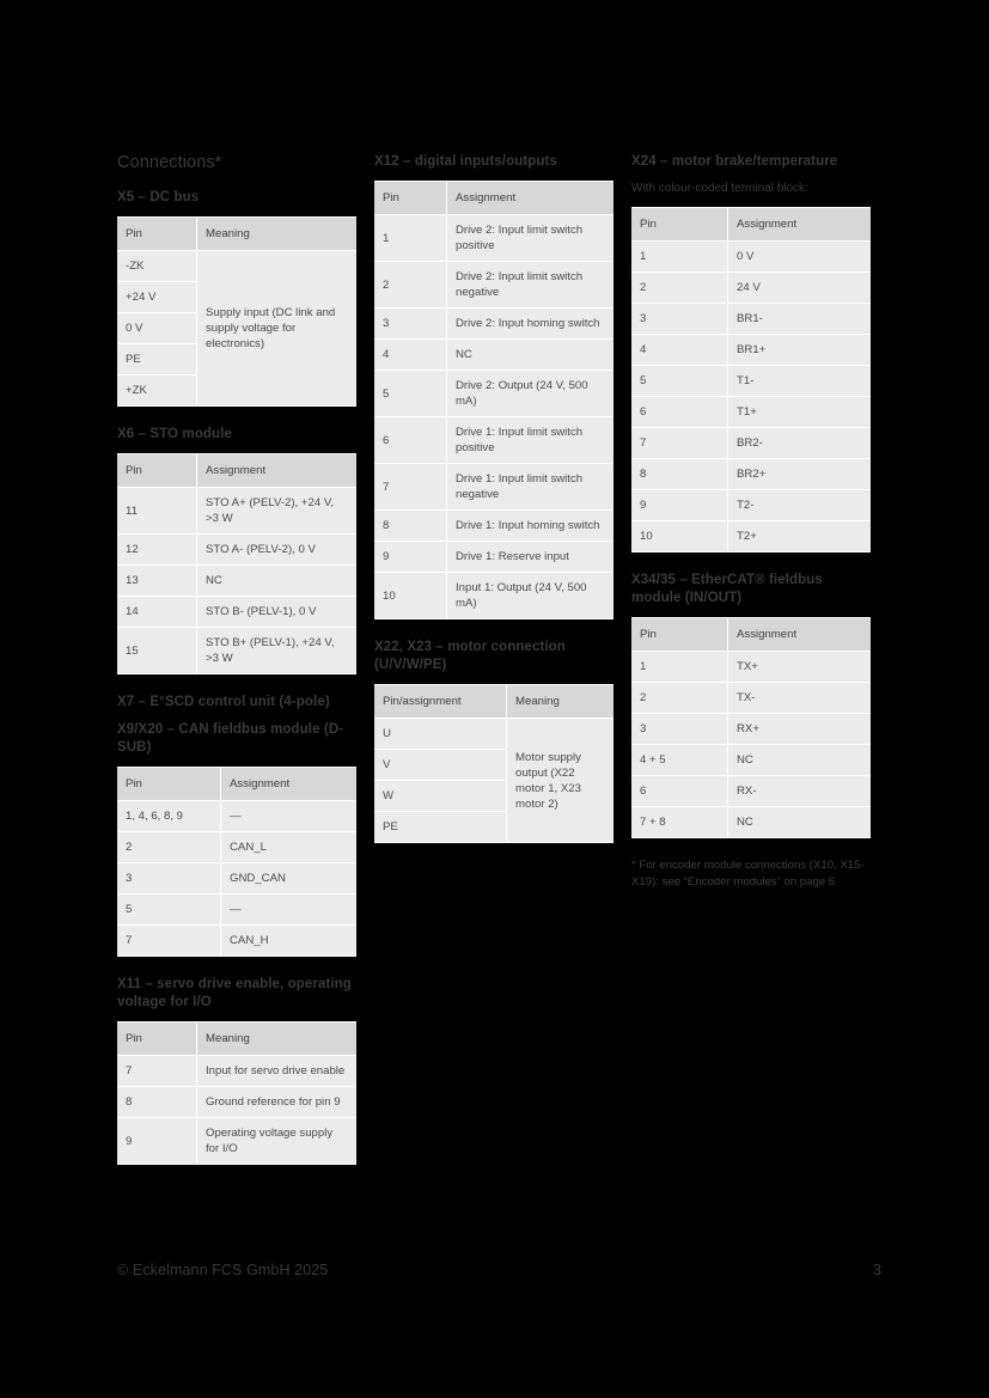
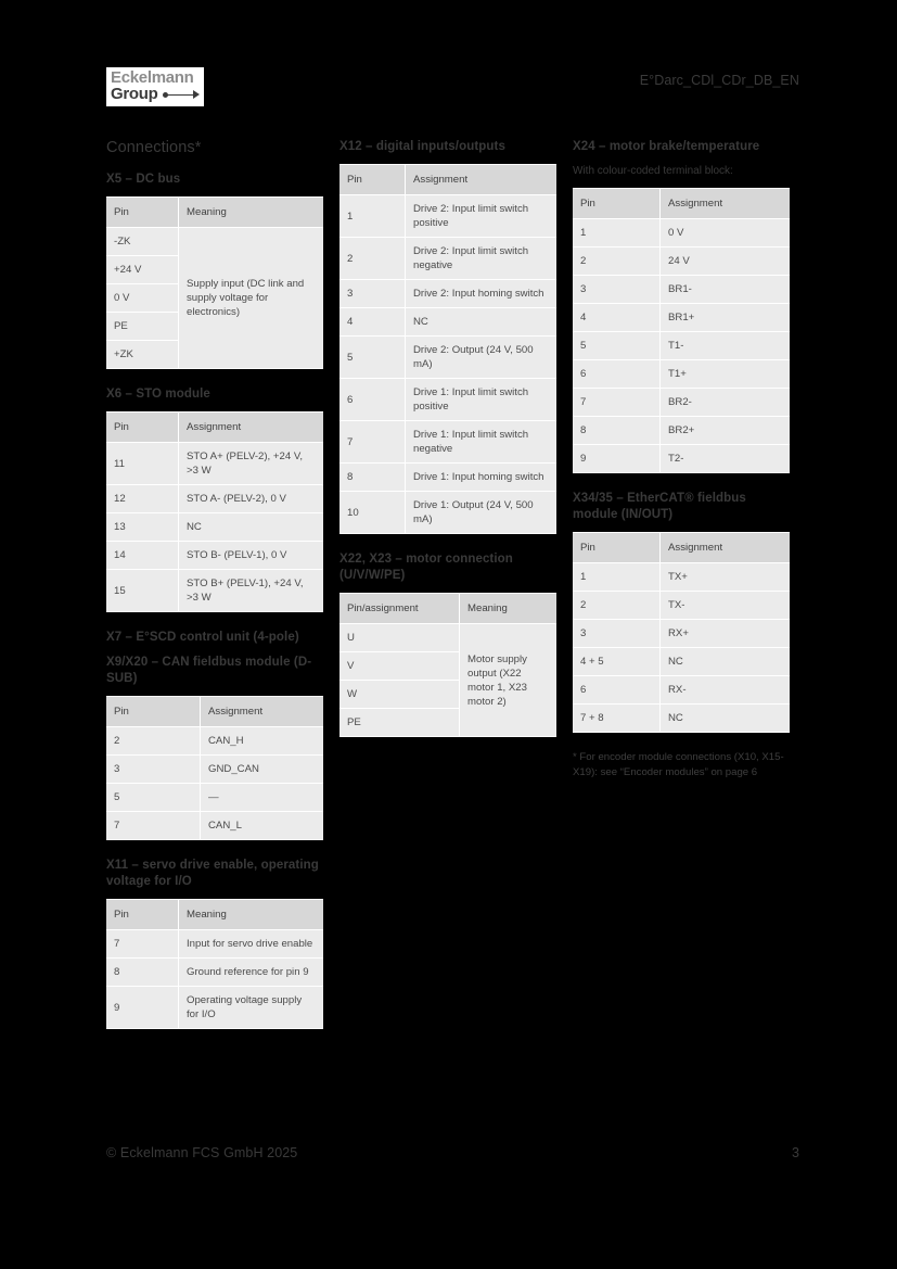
+ Eckelmann
+ Group
+ E°Darc_CDl_CDr_DB_EN
  Connections*
  X5 – DC bus
  Pin	Meaning
  -ZK	Supply input (DC link and supply voltage for electronics)
  +24 V
  0 V
  PE
  +ZK
  X6 – STO module
  Pin	Assignment
  11	STO A+ (PELV-2), +24 V, >3 W
  12	STO A- (PELV-2), 0 V
  13	NC
  14	STO B- (PELV-1), 0 V
  15	STO B+ (PELV-1), +24 V, >3 W
  X7 – E°SCD control unit (4-pole)
  X9/X20 – CAN fieldbus module (D-SUB)
  Pin	Assignment
- 1, 4, 6, 8, 9	—
- 2	CAN_L
+ 2	CAN_H
  3	GND_CAN
  5	—
- 7	CAN_H
+ 7	CAN_L
  X11 – servo drive enable, operating voltage for I/O
  Pin	Meaning
  7	Input for servo drive enable
  8	Ground reference for pin 9
  9	Operating voltage supply for I/O
  X12 – digital inputs/outputs
  Pin	Assignment
  1	Drive 2: Input limit switch positive
  2	Drive 2: Input limit switch negative
  3	Drive 2: Input homing switch
  4	NC
  5	Drive 2: Output (24 V, 500 mA)
  6	Drive 1: Input limit switch positive
  7	Drive 1: Input limit switch negative
  8	Drive 1: Input homing switch
- 9	Drive 1: Reserve input
- 10	Input 1: Output (24 V, 500 mA)
+ 10	Drive 1: Output (24 V, 500 mA)
  X22, X23 – motor connection (U/V/W/PE)
  Pin/assignment	Meaning
  U	Motor supply output (X22 motor 1, X23 motor 2)
  V
  W
  PE
  X24 – motor brake/temperature
  With colour-coded terminal block:
  Pin	Assignment
  1	0 V
  2	24 V
  3	BR1-
  4	BR1+
  5	T1-
  6	T1+
  7	BR2-
  8	BR2+
  9	T2-
- 10	T2+
  X34/35 – EtherCAT® fieldbus module (IN/OUT)
  Pin	Assignment
  1	TX+
  2	TX-
  3	RX+
  4 + 5	NC
  6	RX-
  7 + 8	NC
  * For encoder module connections (X10, X15-X19): see “Encoder modules” on page 6
  © Eckelmann FCS GmbH 2025
  3
